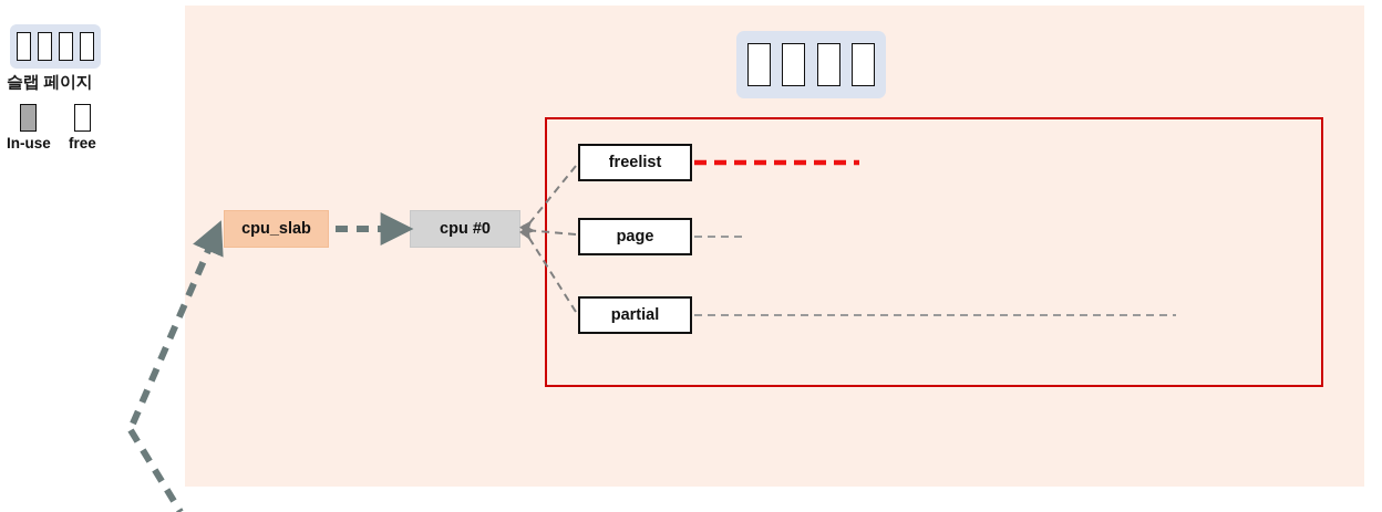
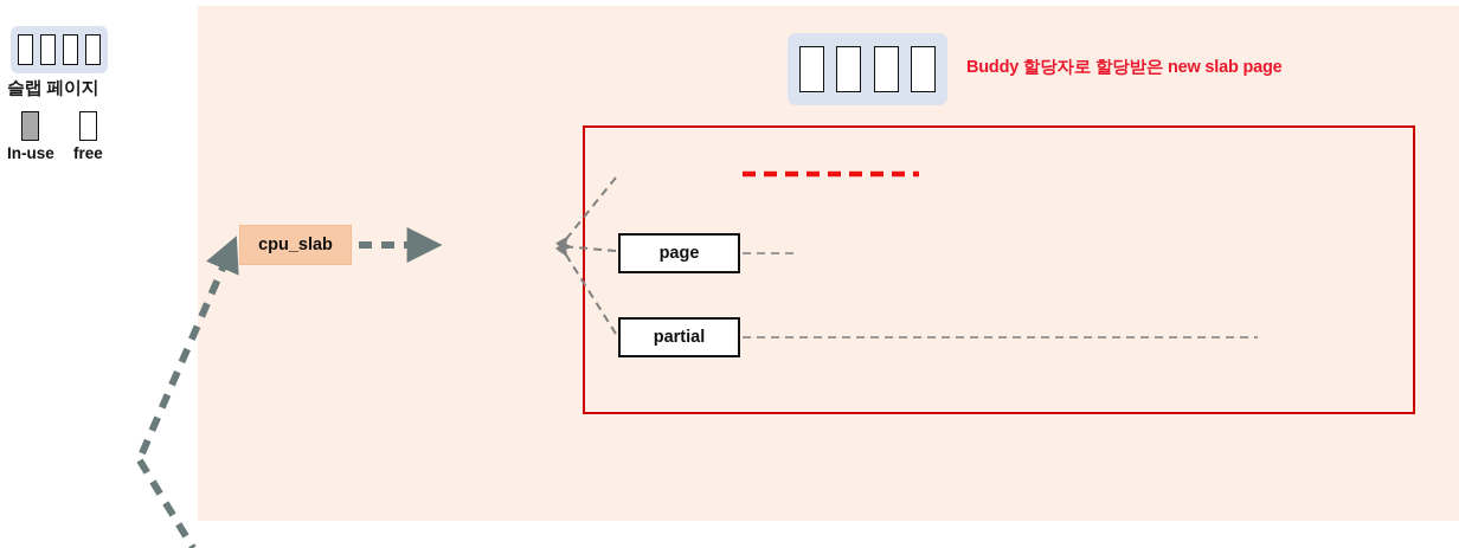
  슬랩 페이지
  In-use
  free
  cpu_slab
- cpu #0
- freelist
  page
  partial
+ Buddy 할당자로 할당받은 new slab page
